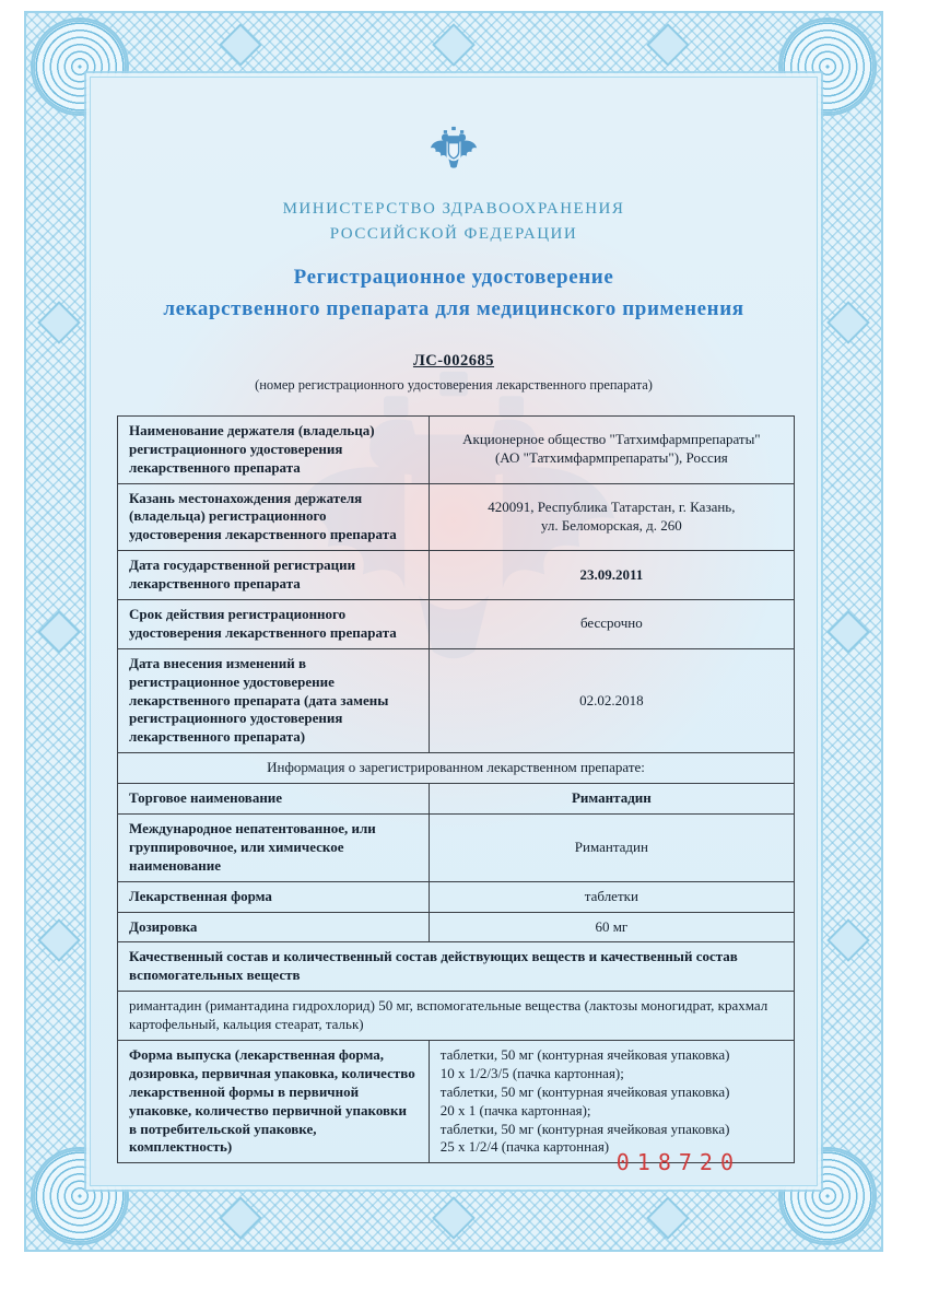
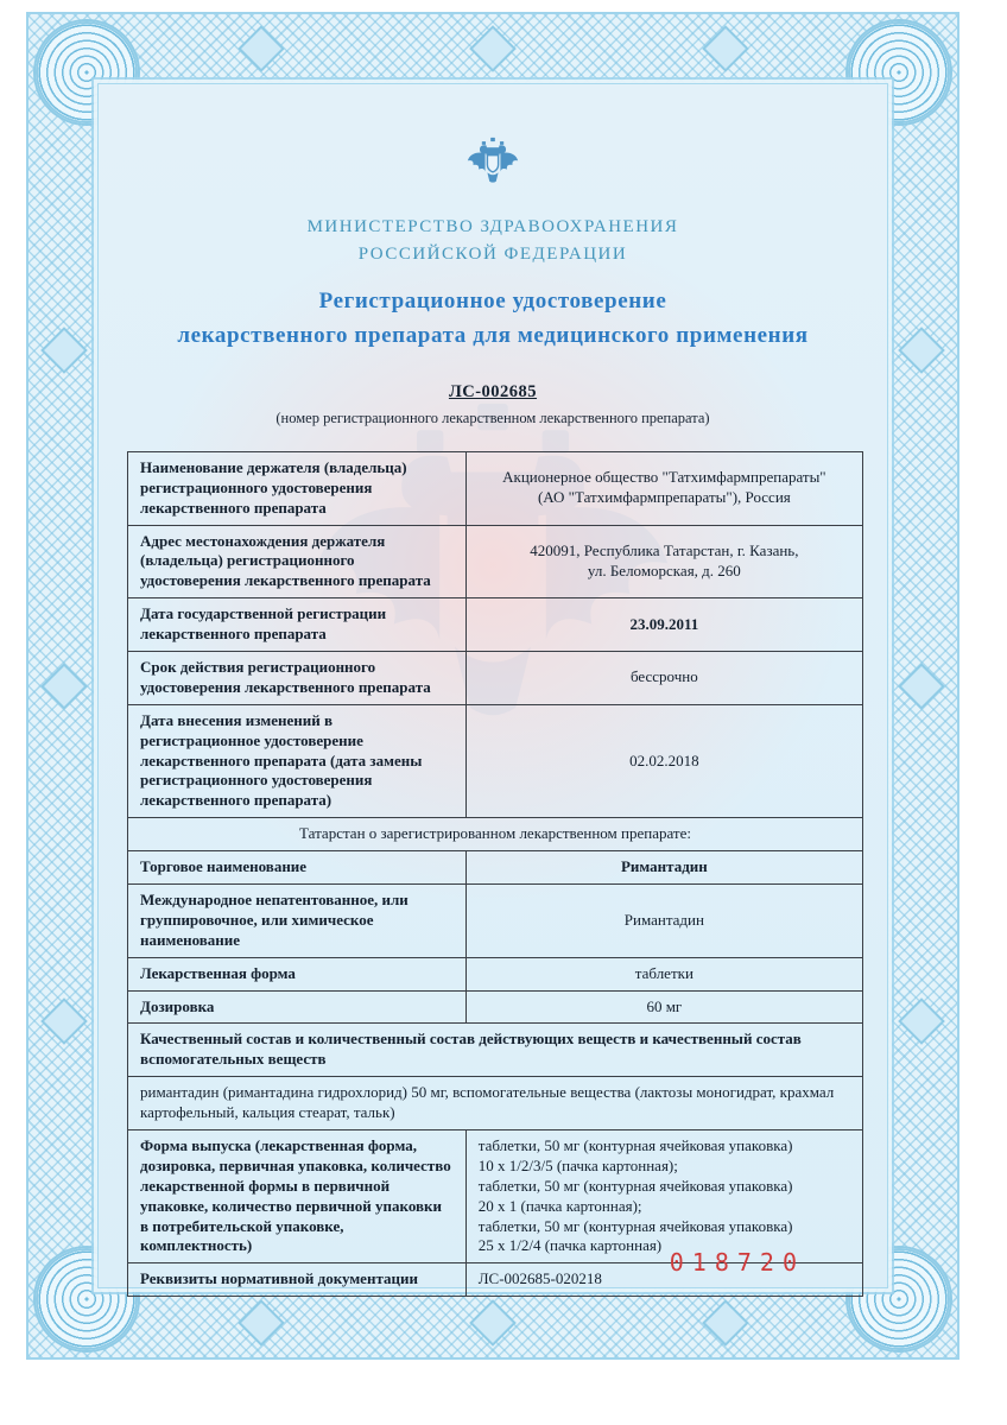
  МИНИСТЕРСТВО ЗДРАВООХРАНЕНИЯ
  РОССИЙСКОЙ ФЕДЕРАЦИИ
  Регистрационное удостоверение
  лекарственного препарата для медицинского применения
  ЛС-002685
- (номер регистрационного удостоверения лекарственного препарата)
+ (номер регистрационного лекарственном лекарственного препарата)
  Наименование держателя (владельца) регистрационного удостоверения лекарственного препарата	Акционерное общество "Татхимфармпрепараты" (АО "Татхимфармпрепараты"), Россия
- Казань местонахождения держателя (владельца) регистрационного удостоверения лекарственного препарата	420091, Республика Татарстан, г. Казань, ул. Беломорская, д. 260
+ Адрес местонахождения держателя (владельца) регистрационного удостоверения лекарственного препарата	420091, Республика Татарстан, г. Казань, ул. Беломорская, д. 260
  Дата государственной регистрации лекарственного препарата	23.09.2011
  Срок действия регистрационного удостоверения лекарственного препарата	бессрочно
  Дата внесения изменений в регистрационное удостоверение лекарственного препарата (дата замены регистрационного удостоверения лекарственного препарата)	02.02.2018
- Информация о зарегистрированном лекарственном препарате:
+ Татарстан о зарегистрированном лекарственном препарате:
  Торговое наименование	Римантадин
  Международное непатентованное, или группировочное, или химическое наименование	Римантадин
  Лекарственная форма	таблетки
  Дозировка	60 мг
  Качественный состав и количественный состав действующих веществ и качественный состав вспомогательных веществ
  римантадин (римантадина гидрохлорид) 50 мг, вспомогательные вещества (лактозы моногидрат, крахмал картофельный, кальция стеарат, тальк)
  Форма выпуска (лекарственная форма, дозировка, первичная упаковка, количество лекарственной формы в первичной упаковке, количество первичной упаковки в потребительской упаковке, комплектность)	таблетки, 50 мг (контурная ячейковая упаковка) 10 х 1/2/3/5 (пачка картонная); таблетки, 50 мг (контурная ячейковая упаковка) 20 х 1 (пачка картонная); таблетки, 50 мг (контурная ячейковая упаковка) 25 х 1/2/4 (пачка картонная)
+ Реквизиты нормативной документации	ЛС-002685-020218
  018720
